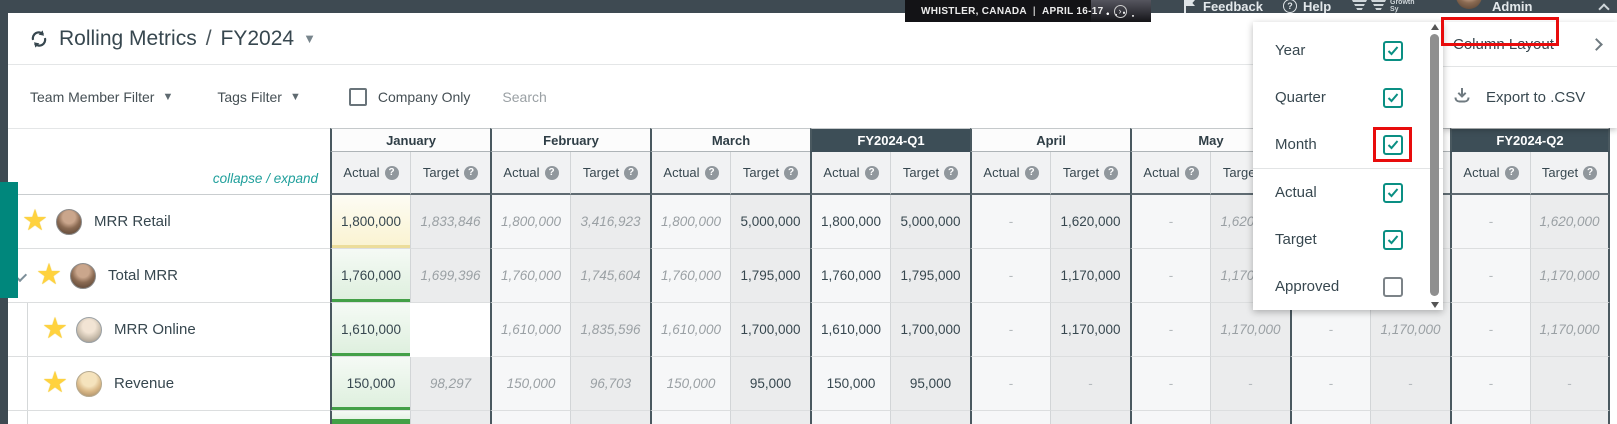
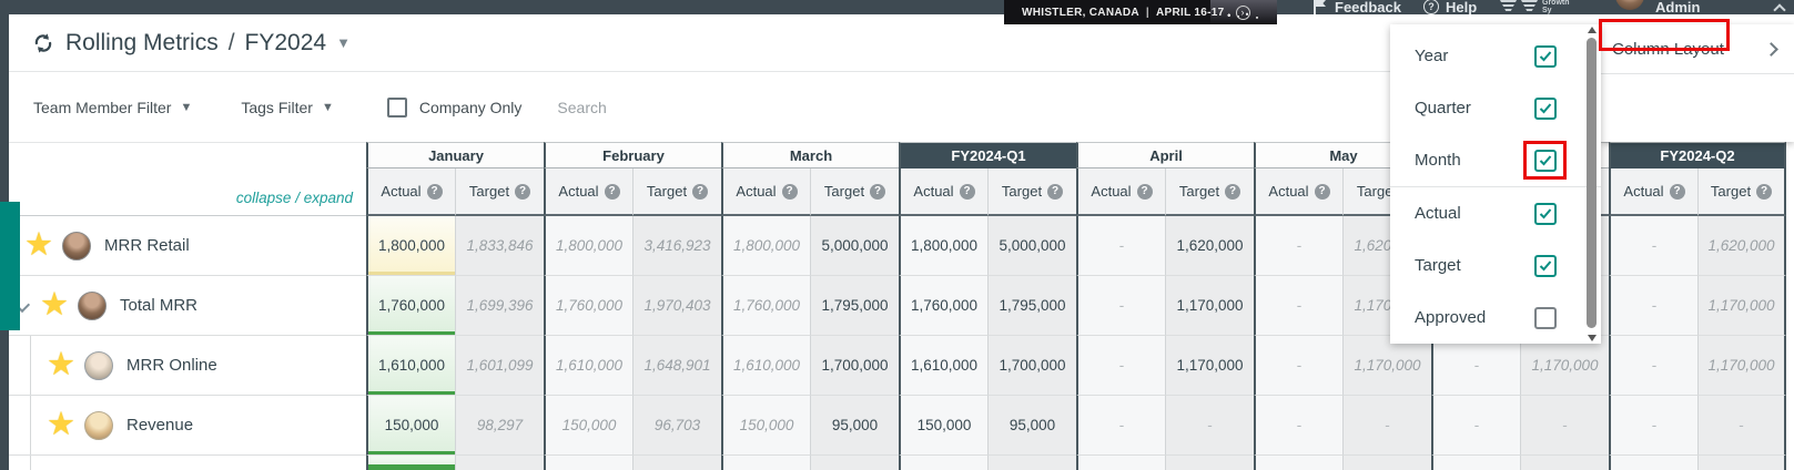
  Feedback
  ?
  Help
  Admin
  WHISTLER, CANADA | APRIL 16-17
  ›
  Rolling Metrics
  /
  FY2024
  ▼
  Team Member Filter
  ▼
  Tags Filter
  ▼
  Company Only
  Search
  collapse / expand
  January
  February
  March
  FY2024-Q1
  April
  May
  FY2024-Q2
  Actual
  ?
  Target
  ?
  Actual
  ?
  Target
  ?
  Actual
  ?
  Target
  ?
  Actual
  ?
  Target
  ?
  Actual
  ?
  Target
  ?
  Actual
  ?
  Targe
  Actual
  ?
  Target
  ?
  ★
  MRR Retail
  1,800,000
  1,833,846
  1,800,000
  3,416,923
  1,800,000
  5,000,000
  1,800,000
  5,000,000
  -
  1,620,000
  -
  -
  1,620,000
  ★
  Total MRR
  1,760,000
  1,699,396
  1,760,000
- 1,745,604
+ 1,970,403
  1,760,000
  1,795,000
  1,760,000
  1,795,000
  -
  1,170,000
  -
  -
  1,170,000
  ★
  MRR Online
  1,610,000
+ 1,601,099
  1,610,000
- 1,835,596
+ 1,648,901
  1,610,000
  1,700,000
  1,610,000
  1,700,000
  -
  1,170,000
  -
  1,170,000
  -
  1,170,000
  -
  1,170,000
  ★
  Revenue
  150,000
  98,297
  150,000
  96,703
  150,000
  95,000
  150,000
  95,000
  -
  -
  -
  -
  -
  -
  -
  -
  Year
  Quarter
  Month
  Actual
  Target
  Approved
  Column Layout
- Export to .CSV
